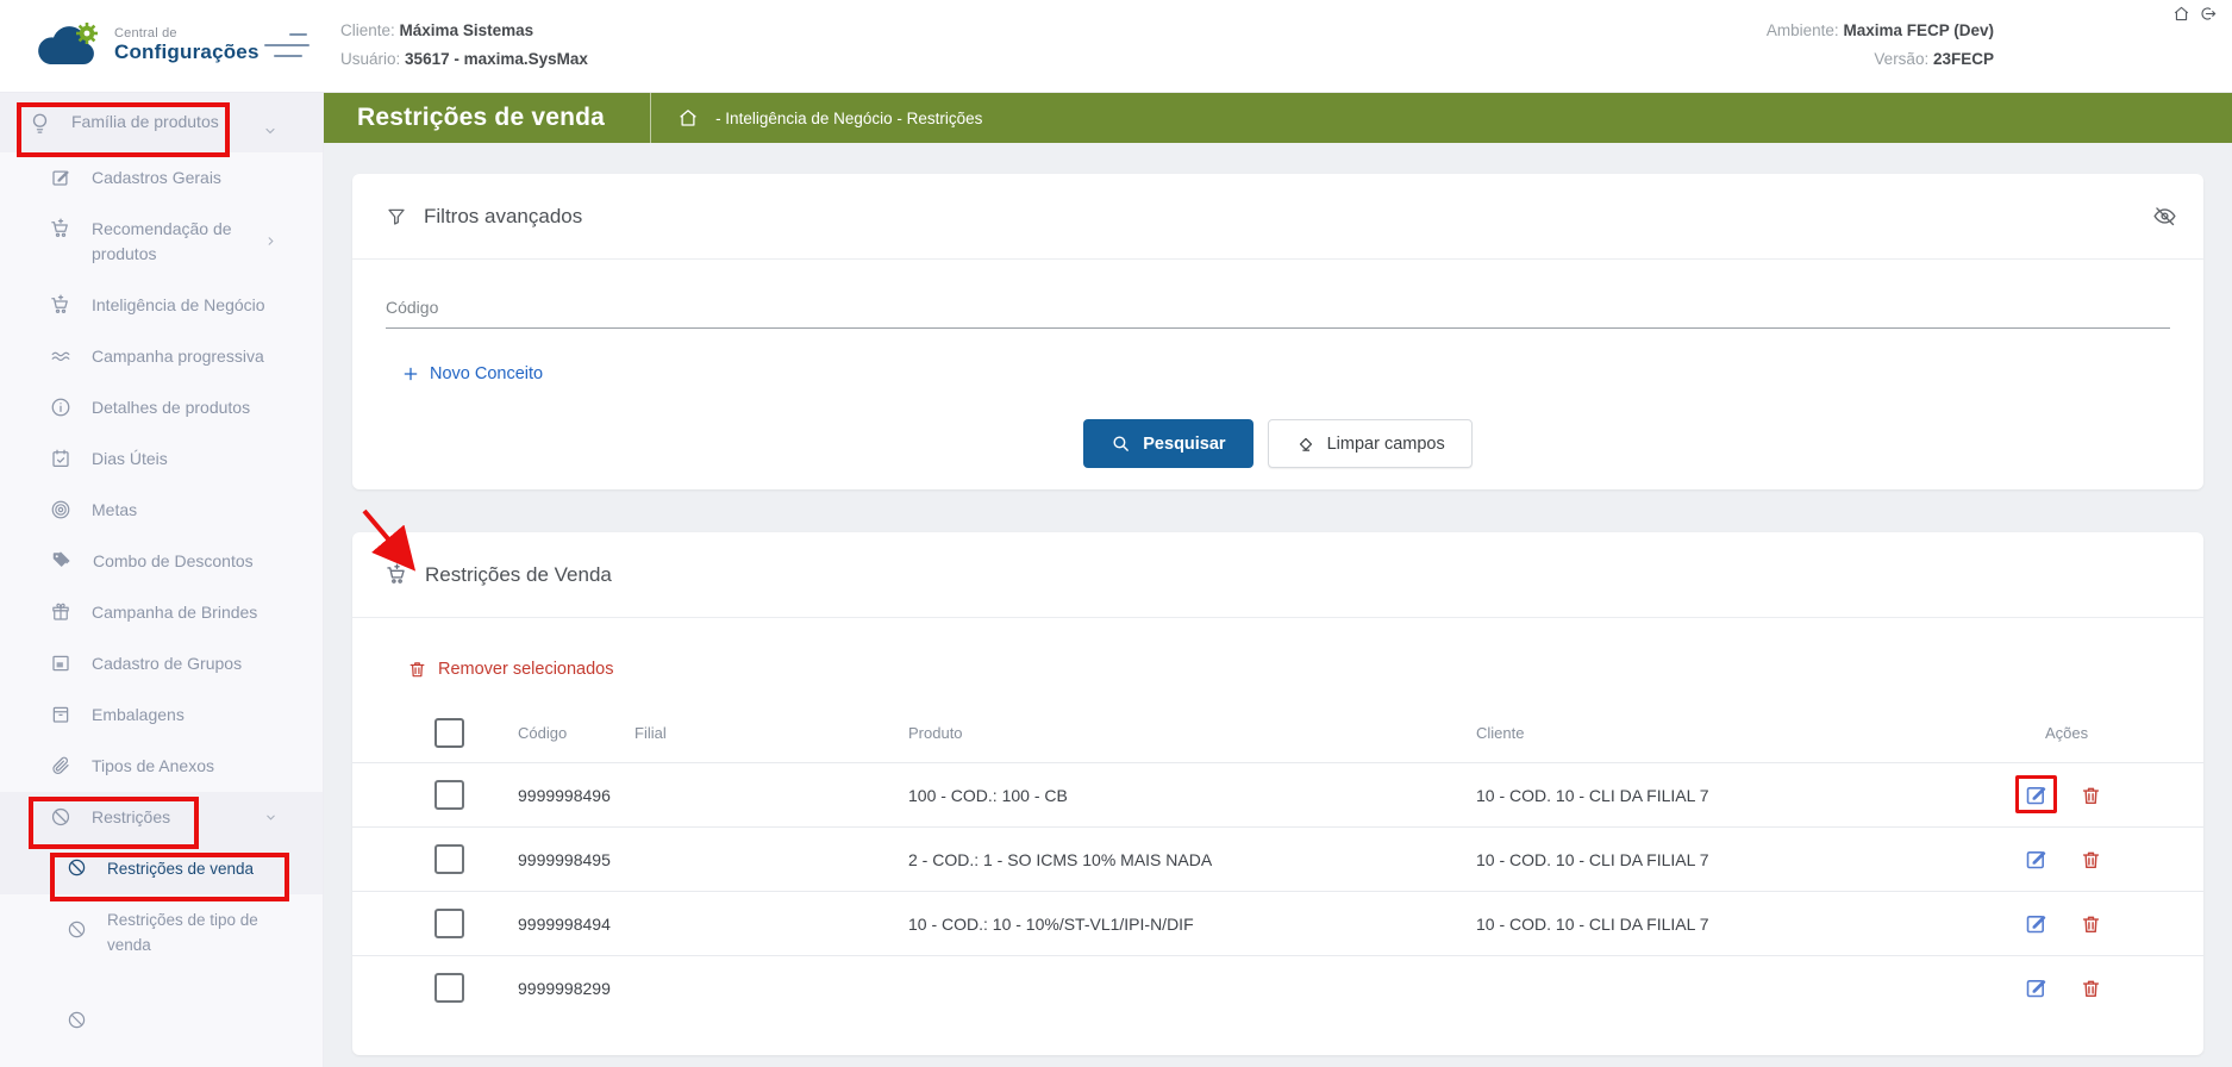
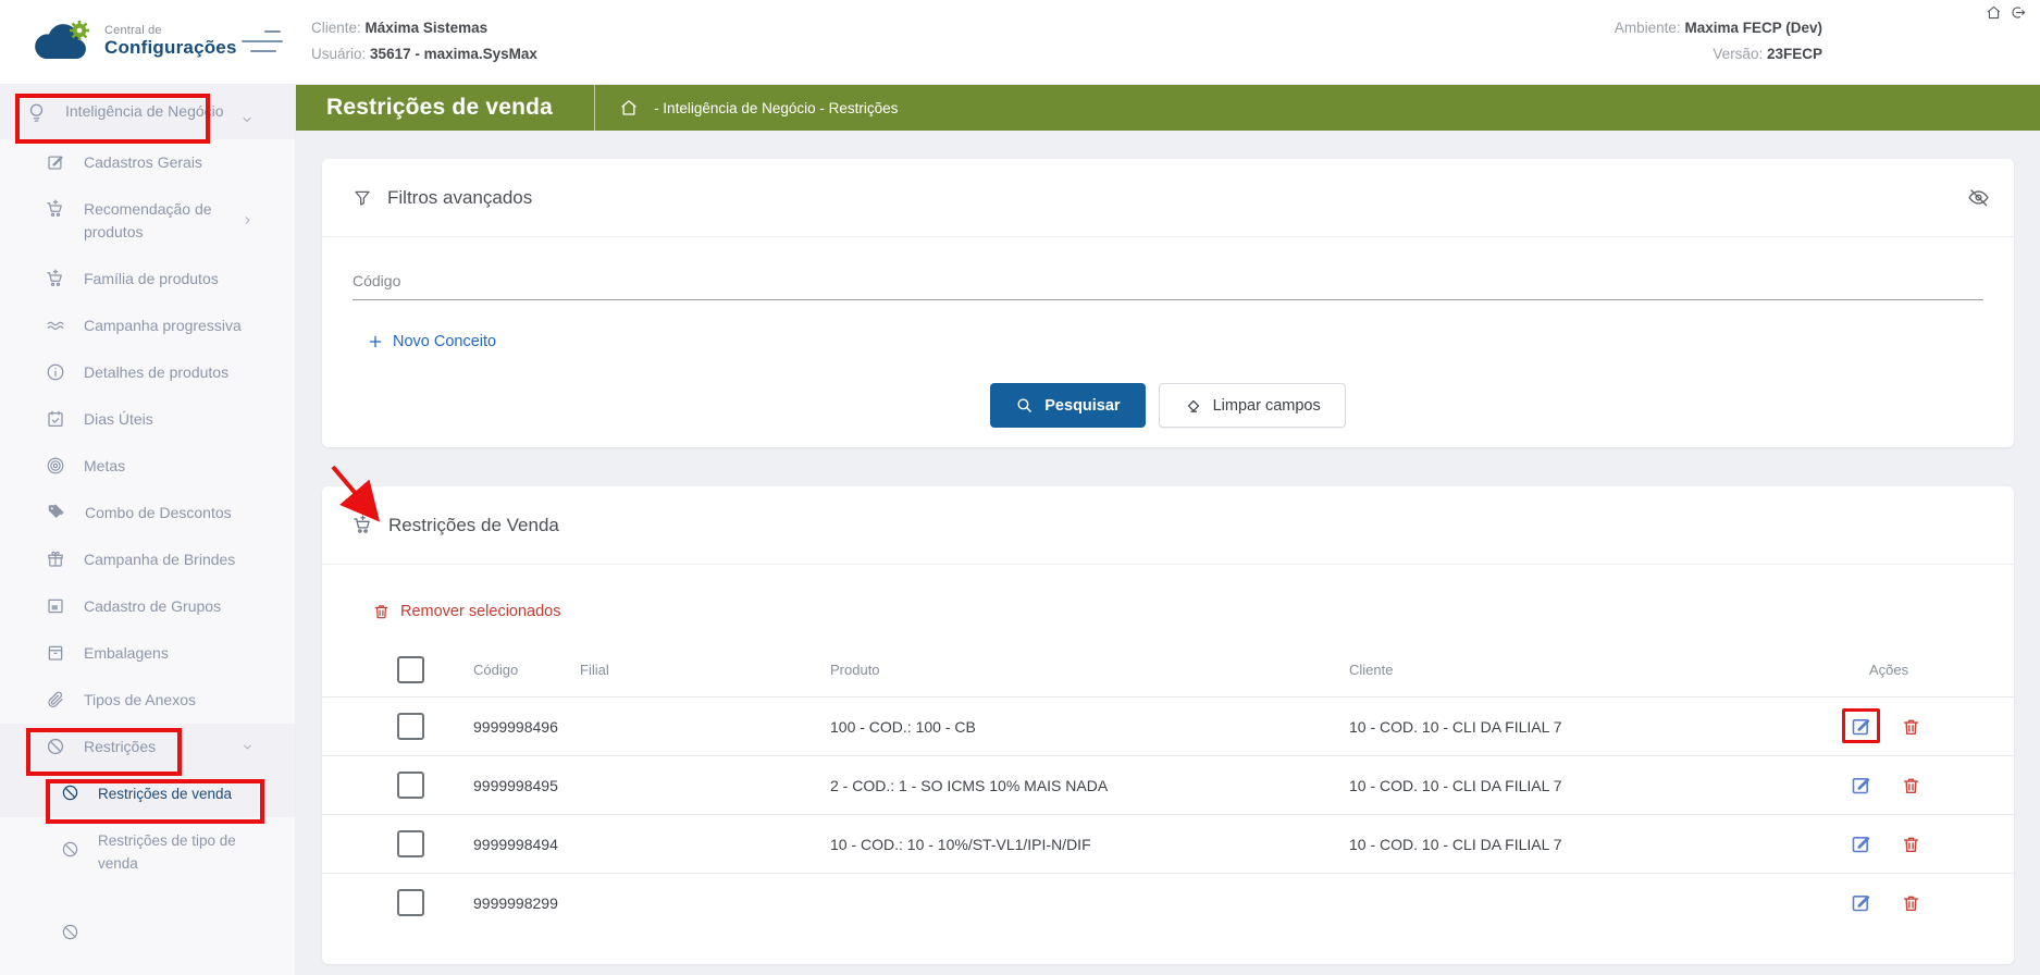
  Central de
  Configurações
  Cliente: Máxima Sistemas
  Usuário: 35617 - maxima.SysMax
  Ambiente: Maxima FECP (Dev)
  Versão: 23FECP
- Família de produtos
+ Inteligência de Negócio
  Cadastros Gerais
  Recomendação de produtos
- Inteligência de Negócio
+ Família de produtos
  Campanha progressiva
  Detalhes de produtos
  Dias Úteis
  Metas
  Combo de Descontos
  Campanha de Brindes
  Cadastro de Grupos
  Embalagens
  Tipos de Anexos
  Restrições
  Restrições de venda
  Restrições de tipo de venda
  Restrições de venda
  - Inteligência de Negócio - Restrições
  Filtros avançados
  Código
  Novo Conceito
  Pesquisar
  Limpar campos
  Restrições de Venda
  Remover selecionados
  Código
  Filial
  Produto
  Cliente
  Ações
  9999998496
  100 - COD.: 100 - CB
  10 - COD. 10 - CLI DA FILIAL 7
  9999998495
  2 - COD.: 1 - SO ICMS 10% MAIS NADA
  10 - COD. 10 - CLI DA FILIAL 7
  9999998494
  10 - COD.: 10 - 10%/ST-VL1/IPI-N/DIF
  10 - COD. 10 - CLI DA FILIAL 7
  9999998299
